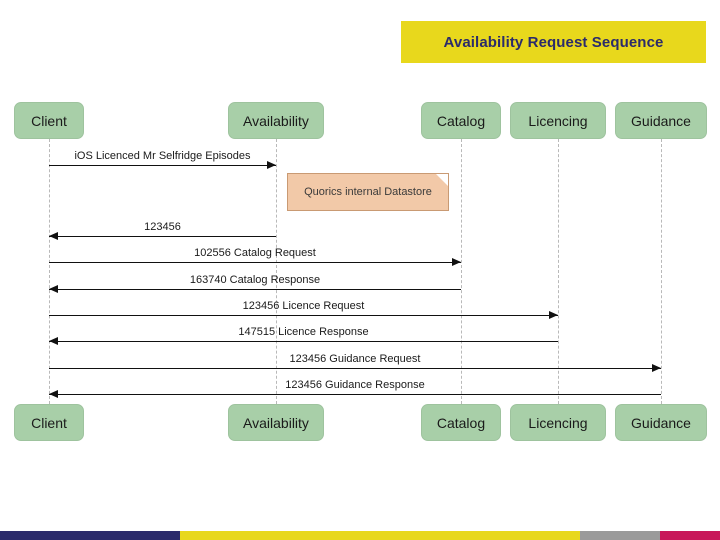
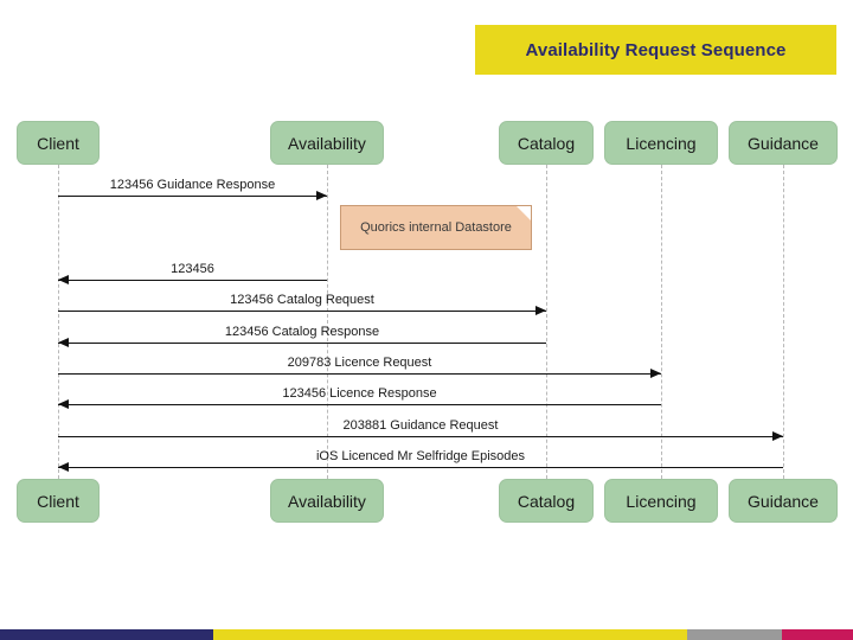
  Availability Request Sequence
  Client
  Client
  Availability
  Availability
  Catalog
  Catalog
  Licencing
  Licencing
  Guidance
  Guidance
  Quorics internal Datastore
- iOS Licenced Mr Selfridge Episodes
+ 123456 Guidance Response
  123456
- 102556 Catalog Request
+ 123456 Catalog Request
- 163740 Catalog Response
+ 123456 Catalog Response
- 123456 Licence Request
+ 209783 Licence Request
- 147515 Licence Response
+ 123456 Licence Response
- 123456 Guidance Request
+ 203881 Guidance Request
- 123456 Guidance Response
+ iOS Licenced Mr Selfridge Episodes
